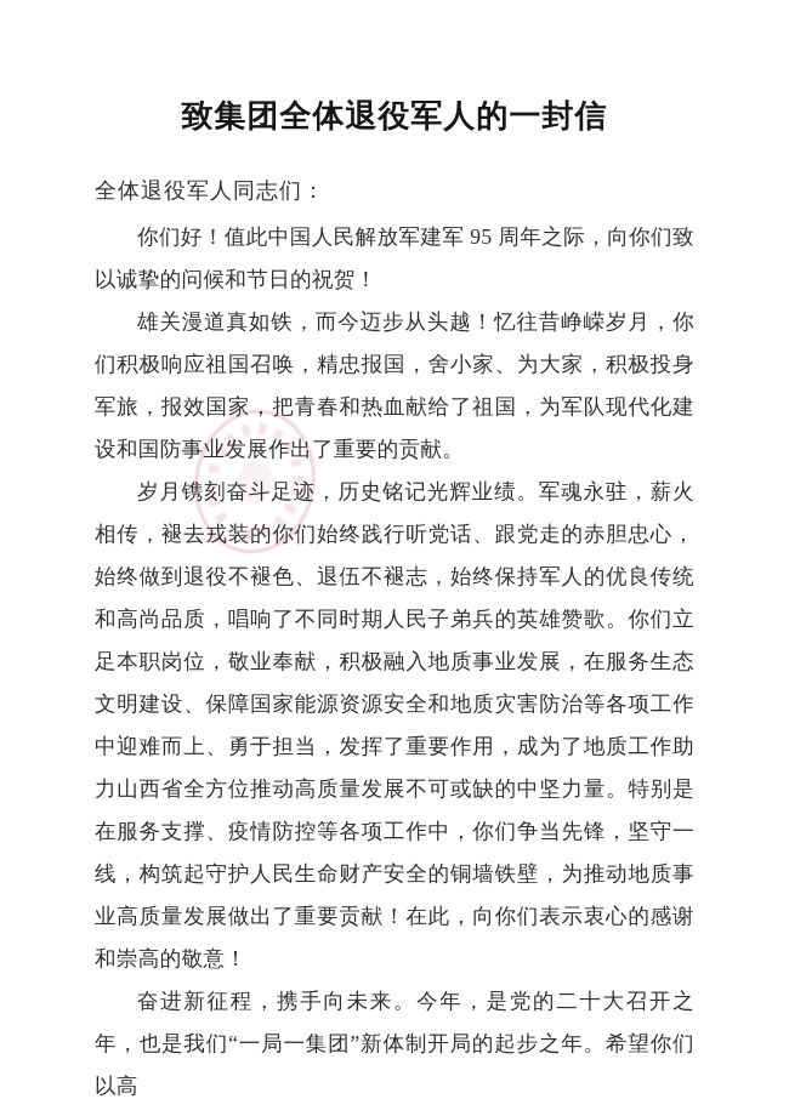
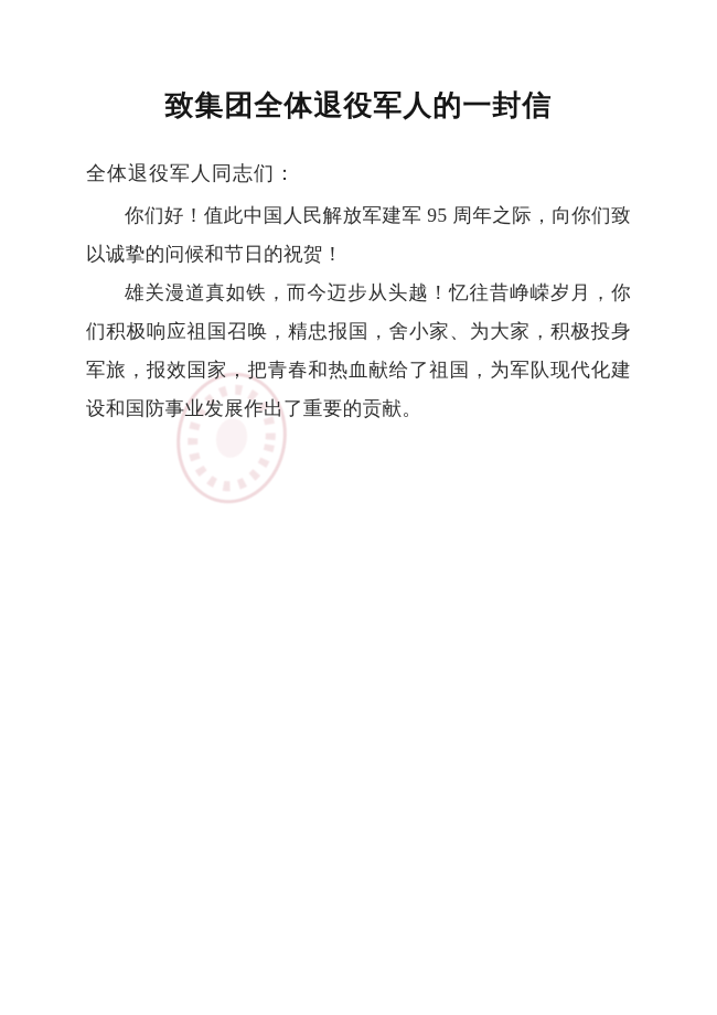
  致集团全体退役军人的一封信
  全体退役军人同志们：
  你们好！值此中国人民解放军建军 95 周年之际，向你们致以诚挚的问候和节日的祝贺！
  雄关漫道真如铁，而今迈步从头越！忆往昔峥嵘岁月，你们积极响应祖国召唤，精忠报国，舍小家、为大家，积极投身军旅，报效国家，把青春和热血献给了祖国，为军队现代化建设和国防事业发展作出了重要的贡献。
- 岁月镌刻奋斗足迹，历史铭记光辉业绩。军魂永驻，薪火相传，褪去戎装的你们始终践行听党话、跟党走的赤胆忠心，始终做到退役不褪色、退伍不褪志，始终保持军人的优良传统和高尚品质，唱响了不同时期人民子弟兵的英雄赞歌。你们立足本职岗位，敬业奉献，积极融入地质事业发展，在服务生态文明建设、保障国家能源资源安全和地质灾害防治等各项工作中迎难而上、勇于担当，发挥了重要作用，成为了地质工作助力山西省全方位推动高质量发展不可或缺的中坚力量。特别是在服务支撑、疫情防控等各项工作中，你们争当先锋，坚守一线，构筑起守护人民生命财产安全的铜墙铁壁，为推动地质事业高质量发展做出了重要贡献！在此，向你们表示衷心的感谢和崇高的敬意！
- 奋进新征程，携手向未来。今年，是党的二十大召开之年，也是我们“一局一集团”新体制开局的起步之年。希望你们以高
